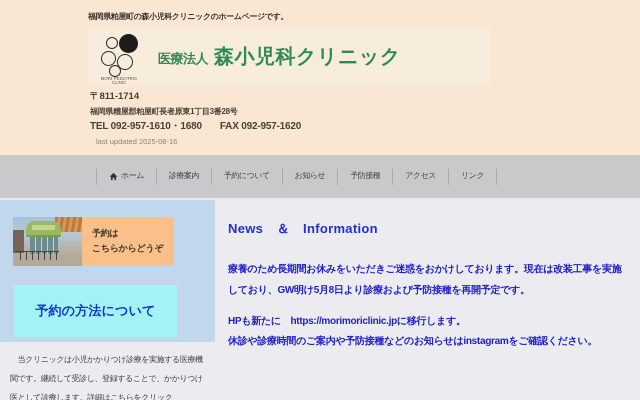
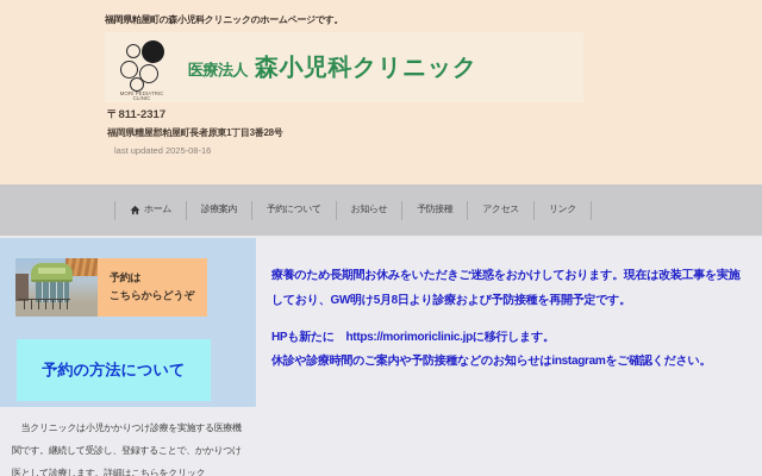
  福岡県粕屋町の森小児科クリニックのホームページです。
  医療法人
  森小児科クリニック
- 〒811-1714
+ 〒811-2317
  福岡県糟屋郡粕屋町長者原東1丁目3番28号
- TEL 092-957-1610・1680 FAX 092-957-1620
  last updated 2025-08-16
  ホーム
  診療案内
  予約について
  お知らせ
  予防接種
  アクセス
  リンク
  予約は
  こちらからどうぞ
  予約の方法について
  当クリニックは小児かかりつけ診療を実施する医療機関です。継続して受診し、登録することで、かかりつけ医として診療します。詳細はこちらをクリック
- News ＆ Information
  療養のため長期間お休みをいただきご迷惑をおかけしております。現在は改装工事を実施しており、GW明け5月8日より診療および予防接種を再開予定です。
  HPも新たに https://morimoriclinic.jpに移行します。
  休診や診療時間のご案内や予防接種などのお知らせはinstagramをご確認ください。
